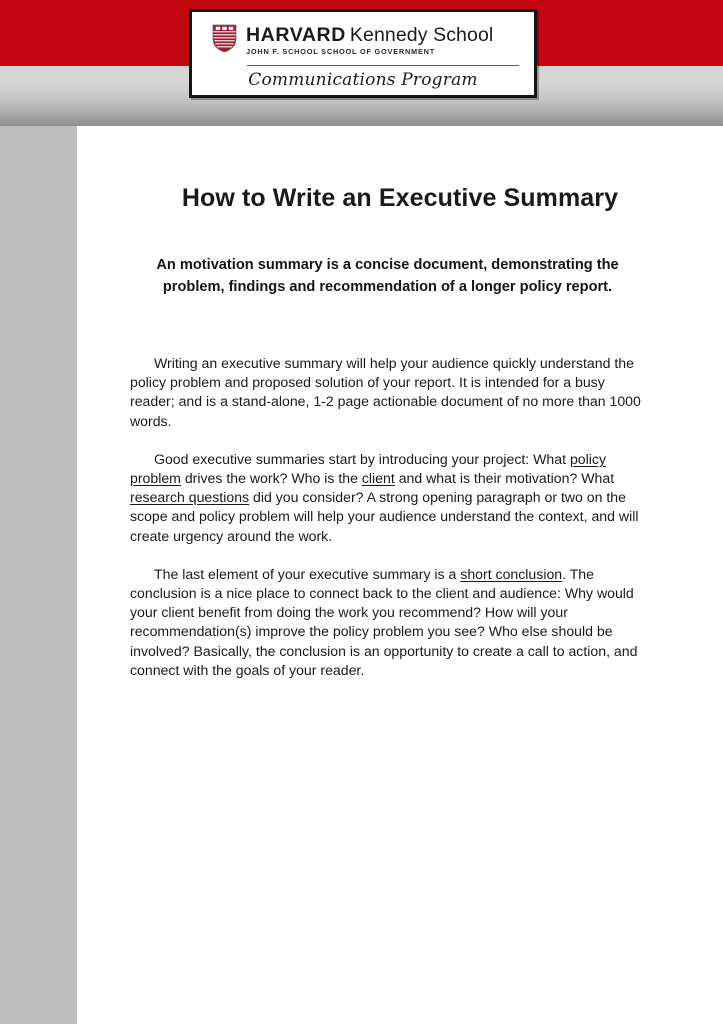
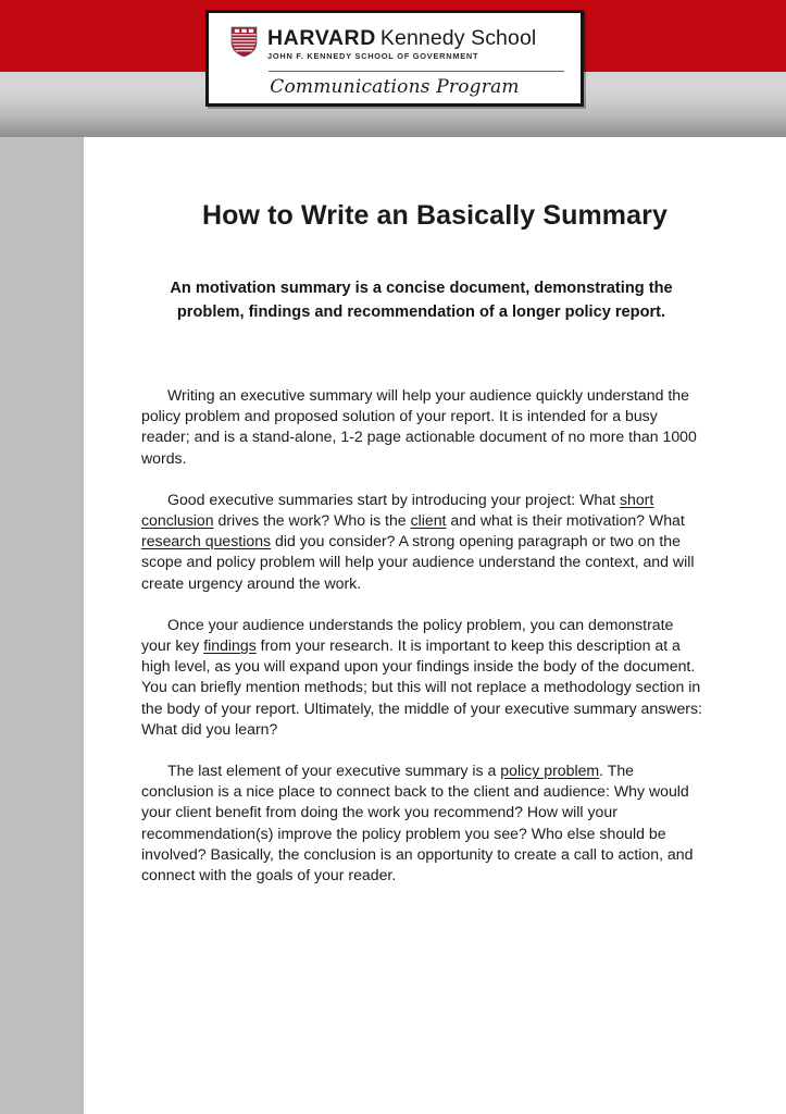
  HARVARD Kennedy School
- JOHN F. SCHOOL SCHOOL OF GOVERNMENT
+ JOHN F. KENNEDY SCHOOL OF GOVERNMENT
  Communications Program
- How to Write an Executive Summary
+ How to Write an Basically Summary
  An motivation summary is a concise document, demonstrating the problem, findings and recommendation of a longer policy report.
  Writing an executive summary will help your audience quickly understand the policy problem and proposed solution of your report. It is intended for a busy reader; and is a stand-alone, 1-2 page actionable document of no more than 1000 words.
- Good executive summaries start by introducing your project: What policy problem drives the work? Who is the client and what is their motivation? What research questions did you consider? A strong opening paragraph or two on the scope and policy problem will help your audience understand the context, and will create urgency around the work.
+ Good executive summaries start by introducing your project: What short conclusion drives the work? Who is the client and what is their motivation? What research questions did you consider? A strong opening paragraph or two on the scope and policy problem will help your audience understand the context, and will create urgency around the work.
+ Once your audience understands the policy problem, you can demonstrate your key findings from your research. It is important to keep this description at a high level, as you will expand upon your findings inside the body of the document. You can briefly mention methods; but this will not replace a methodology section in the body of your report. Ultimately, the middle of your executive summary answers: What did you learn?
- The last element of your executive summary is a short conclusion. The conclusion is a nice place to connect back to the client and audience: Why would your client benefit from doing the work you recommend? How will your recommendation(s) improve the policy problem you see? Who else should be involved? Basically, the conclusion is an opportunity to create a call to action, and connect with the goals of your reader.
+ The last element of your executive summary is a policy problem. The conclusion is a nice place to connect back to the client and audience: Why would your client benefit from doing the work you recommend? How will your recommendation(s) improve the policy problem you see? Who else should be involved? Basically, the conclusion is an opportunity to create a call to action, and connect with the goals of your reader.
